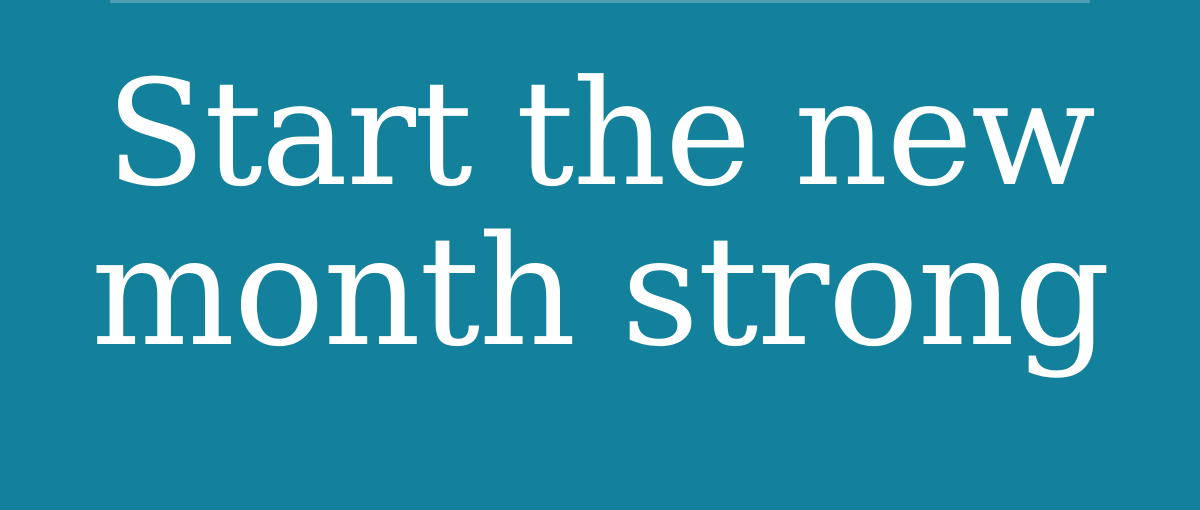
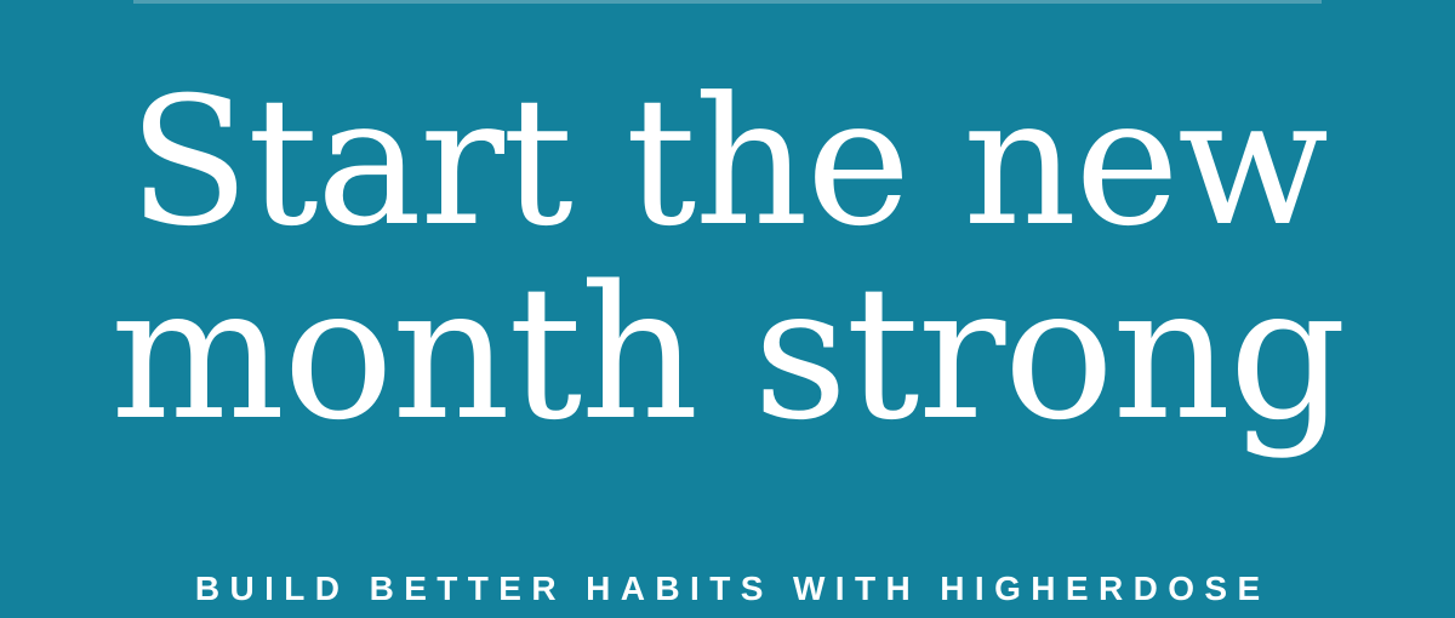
  Start the new
  month strong
+ BUILD BETTER HABITS WITH HIGHERDOSE
